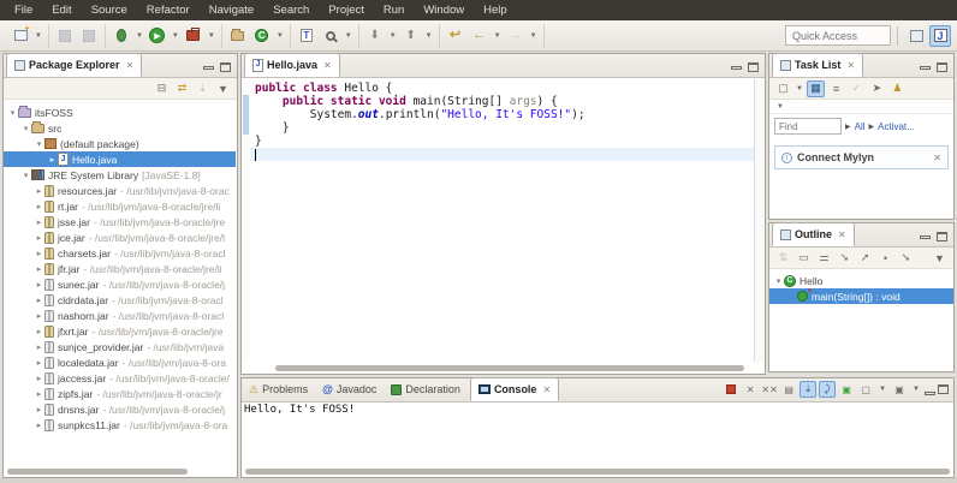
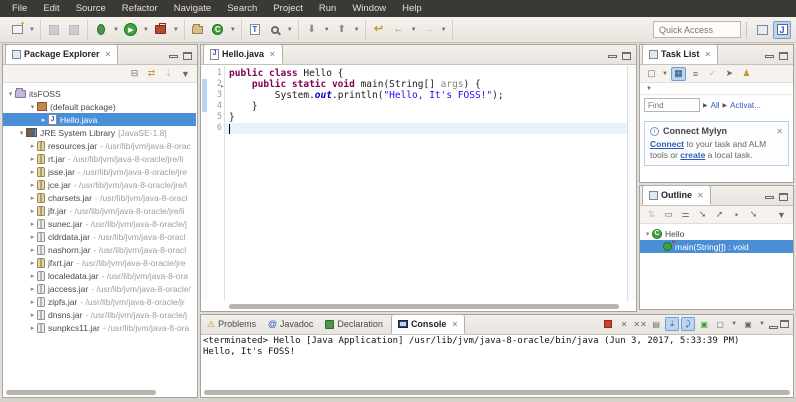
  File
  Edit
  Source
  Refactor
  Navigate
  Search
  Project
  Run
  Window
  Help
  ⬇
  ⬆
  ↩
  ←
  →
  Quick Access
  Package Explorer
  ✕
  ⊟
  ⇄
  ⇣
  ▼
  itsFOSS
- src
  (default package)
  Hello.java
  JRE System Library
  [JavaSE-1.8]
  resources.jar
  - /usr/lib/jvm/java-8-orac
  rt.jar
  - /usr/lib/jvm/java-8-oracle/jre/li
  jsse.jar
  - /usr/lib/jvm/java-8-oracle/jre
  jce.jar
  - /usr/lib/jvm/java-8-oracle/jre/l
  charsets.jar
  - /usr/lib/jvm/java-8-oracl
  jfr.jar
  - /usr/lib/jvm/java-8-oracle/jre/li
  sunec.jar
  - /usr/lib/jvm/java-8-oracle/j
  cldrdata.jar
  - /usr/lib/jvm/java-8-oracl
  nashorn.jar
  - /usr/lib/jvm/java-8-oracl
  jfxrt.jar
  - /usr/lib/jvm/java-8-oracle/jre
- sunjce_provider.jar
- - /usr/lib/jvm/java
  localedata.jar
  - /usr/lib/jvm/java-8-ora
  jaccess.jar
  - /usr/lib/jvm/java-8-oracle/
  zipfs.jar
  - /usr/lib/jvm/java-8-oracle/jr
  dnsns.jar
  - /usr/lib/jvm/java-8-oracle/j
  sunpkcs11.jar
  - /usr/lib/jvm/java-8-ora
  Hello.java
  ✕
+ 1
+ 2
+ 3
+ 4
+ 5
+ 6
  public class Hello {
  public static void main(String[] args) {
  System.out.println("Hello, It's FOSS!");
  }
  }
  Task List
  ✕
  ▢
  ▦
  ≡
  ✓
  ➤
  ♟
  Find
  All
  Activat...
  Connect Mylyn
  ✕
+ Connect to your task and ALM tools or create a local task.
  Outline
  ✕
  ⇅
  ▭
  ⚌
  ➘
  ➚
  •
  ➘
  ▼
  Hello
  main(String[]) : void
  ⚠
  Problems
  @
  Javadoc
  Declaration
  Console
  ✕
  ✕
  ✕✕
  ▤
  ⤓
  ⤸
  ▣
  ▢
  ▣
+ <terminated> Hello [Java Application] /usr/lib/jvm/java-8-oracle/bin/java (Jun 3, 2017, 5:33:39 PM)
  Hello, It's FOSS!
